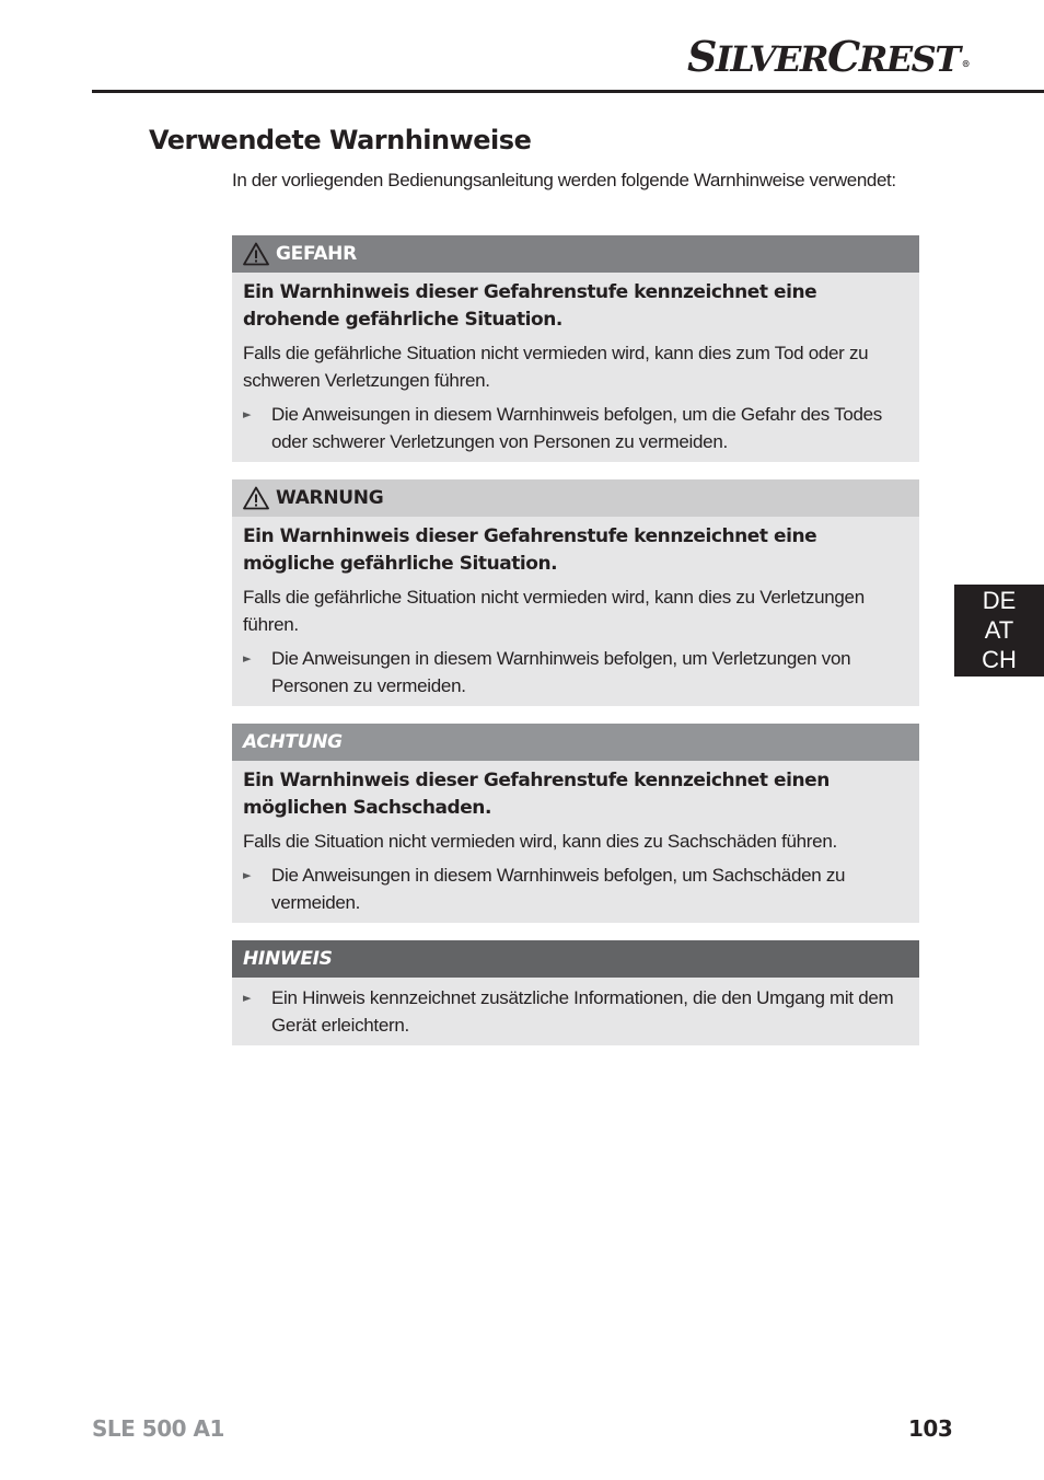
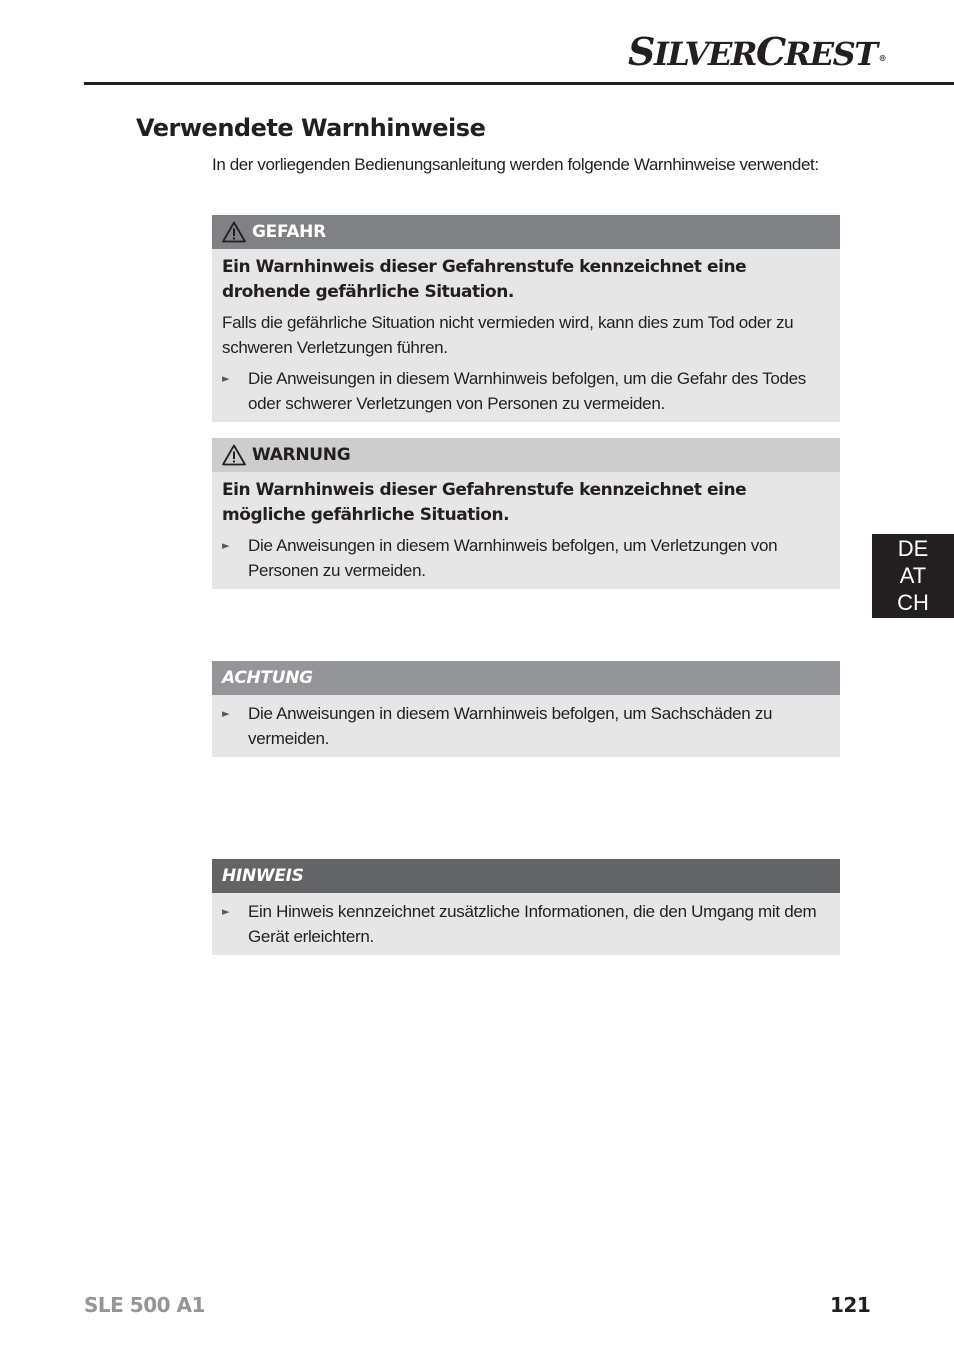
  SILVERCREST ®
  Verwendete Warnhinweise
  In der vorliegenden Bedienungsanleitung werden folgende Warnhinweise verwendet:
  GEFAHR
  Ein Warnhinweis dieser Gefahrenstufe kennzeichnet eine drohende gefährliche Situation.
  Falls die gefährliche Situation nicht vermieden wird, kann dies zum Tod oder zu schweren Verletzungen führen.
  ►
  Die Anweisungen in diesem Warnhinweis befolgen, um die Gefahr des Todes oder schwerer Verletzungen von Personen zu vermeiden.
  WARNUNG
  Ein Warnhinweis dieser Gefahrenstufe kennzeichnet eine mögliche gefährliche Situation.
- Falls die gefährliche Situation nicht vermieden wird, kann dies zu Verletzungen führen.
  ►
  Die Anweisungen in diesem Warnhinweis befolgen, um Verletzungen von Personen zu vermeiden.
  ACHTUNG
- Ein Warnhinweis dieser Gefahrenstufe kennzeichnet einen möglichen Sachschaden.
- Falls die Situation nicht vermieden wird, kann dies zu Sachschäden führen.
  ►
  Die Anweisungen in diesem Warnhinweis befolgen, um Sachschäden zu vermeiden.
  HINWEIS
  ►
  Ein Hinweis kennzeichnet zusätzliche Informationen, die den Umgang mit dem Gerät erleichtern.
  DE
  AT
  CH
  SLE 500 A1
- 103
+ 121
